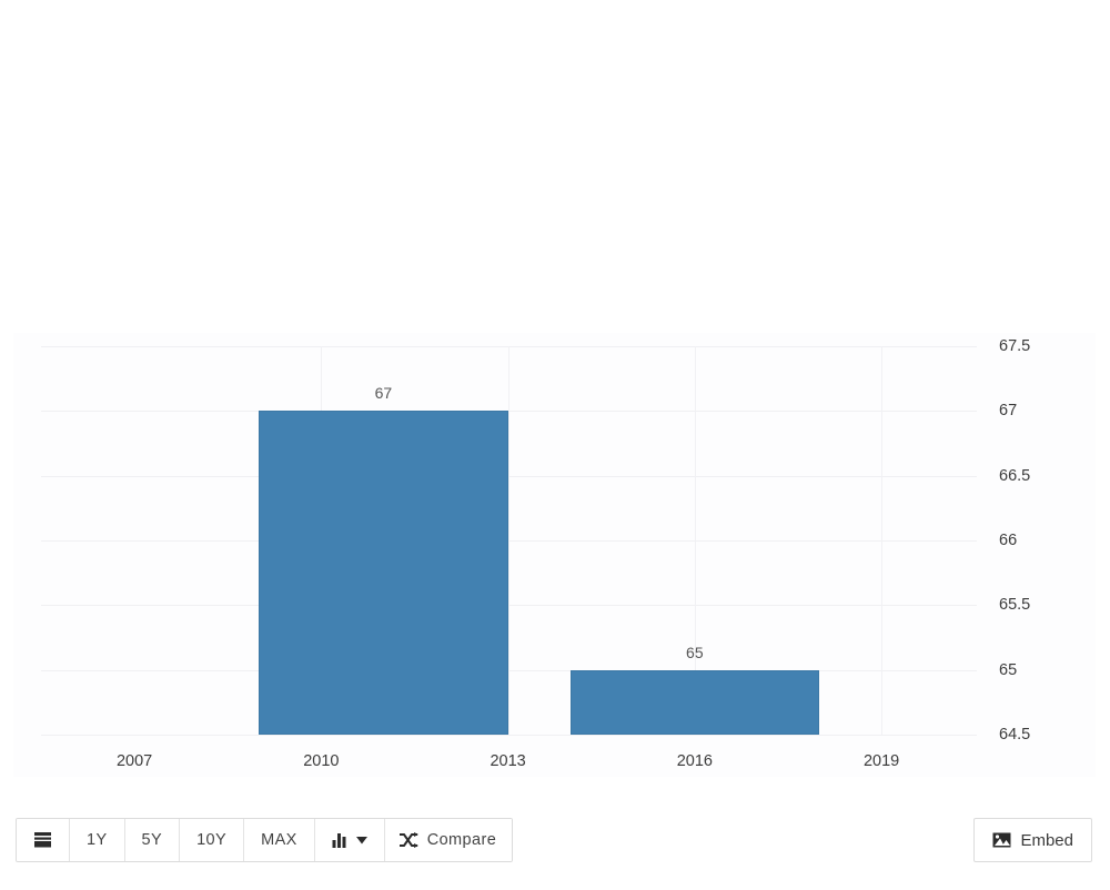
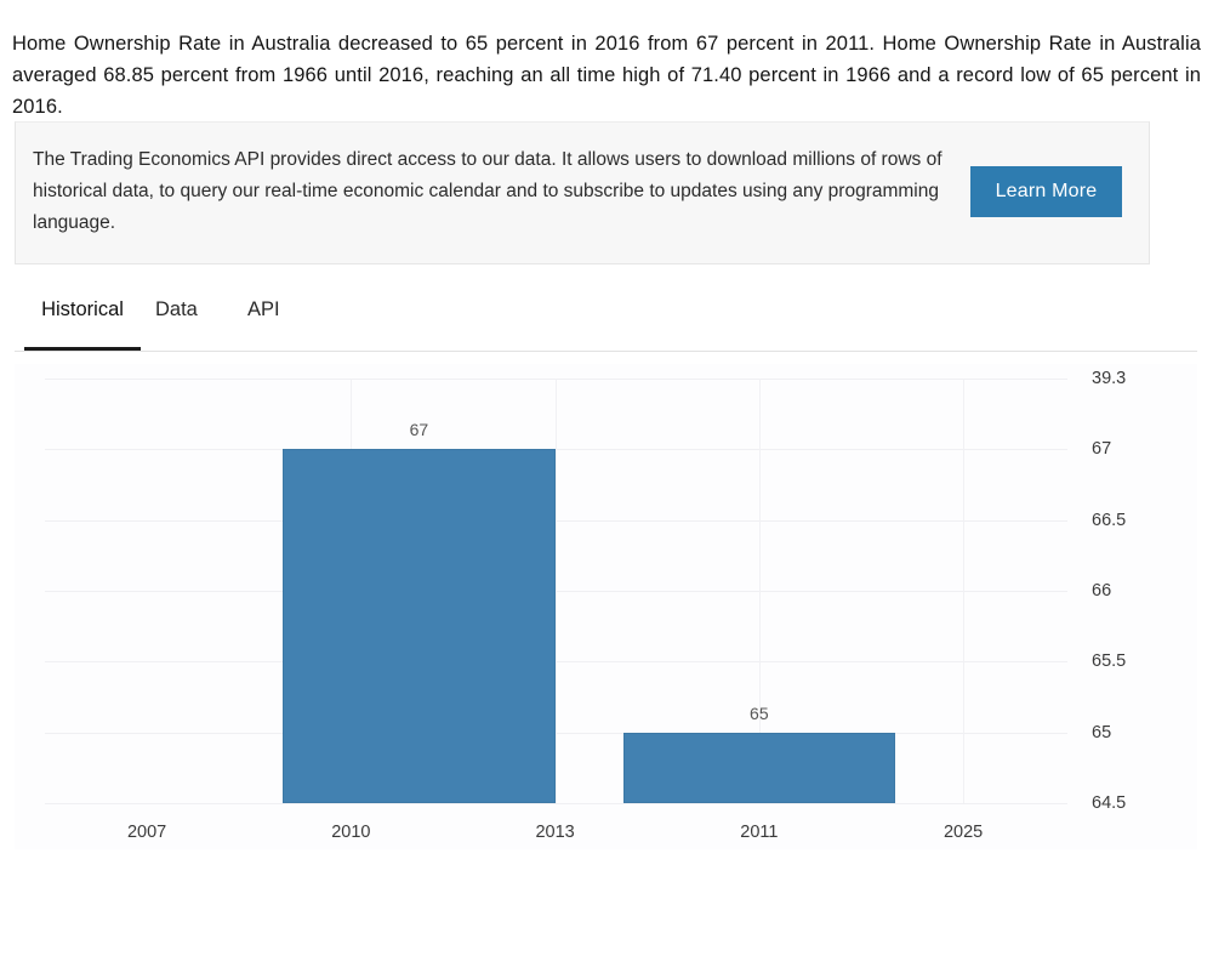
+ Home Ownership Rate in Australia decreased to 65 percent in 2016 from 67 percent in 2011. Home Ownership Rate in Australia averaged 68.85 percent from 1966 until 2016, reaching an all time high of 71.40 percent in 1966 and a record low of 65 percent in 2016.
+ The Trading Economics API provides direct access to our data. It allows users to download millions of rows of historical data, to query our real-time economic calendar and to subscribe to updates using any programming language.
+ Learn More
+ Historical
+ Data
+ API
- 67.5
+ 39.3
  67
  66.5
  66
  65.5
  65
  64.5
  2007
  2010
  2013
- 2016
+ 2011
- 2019
+ 2025
  67
  65
- 1Y
- 5Y
- 10Y
- MAX
- Compare
- Embed
